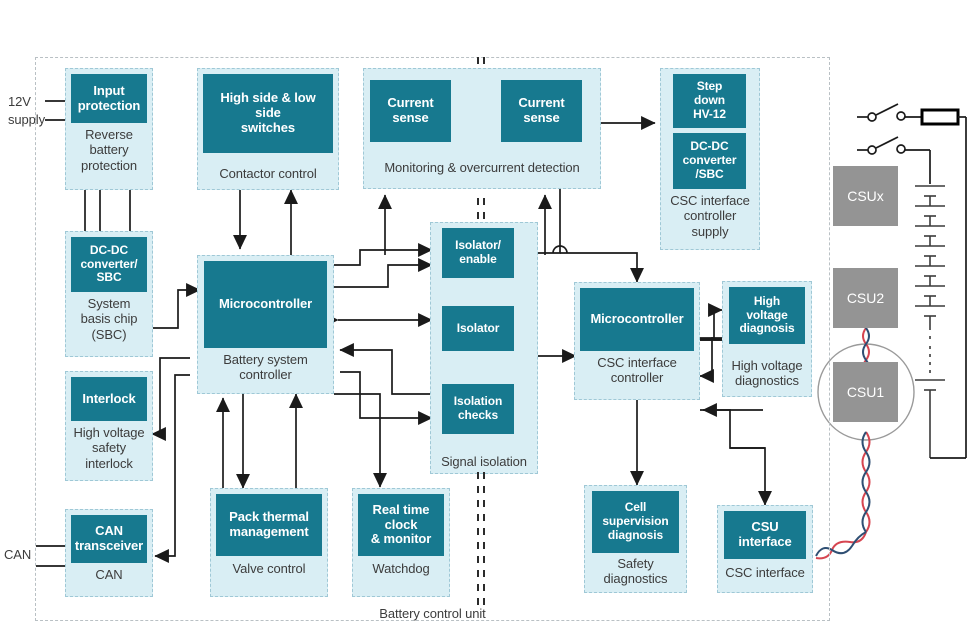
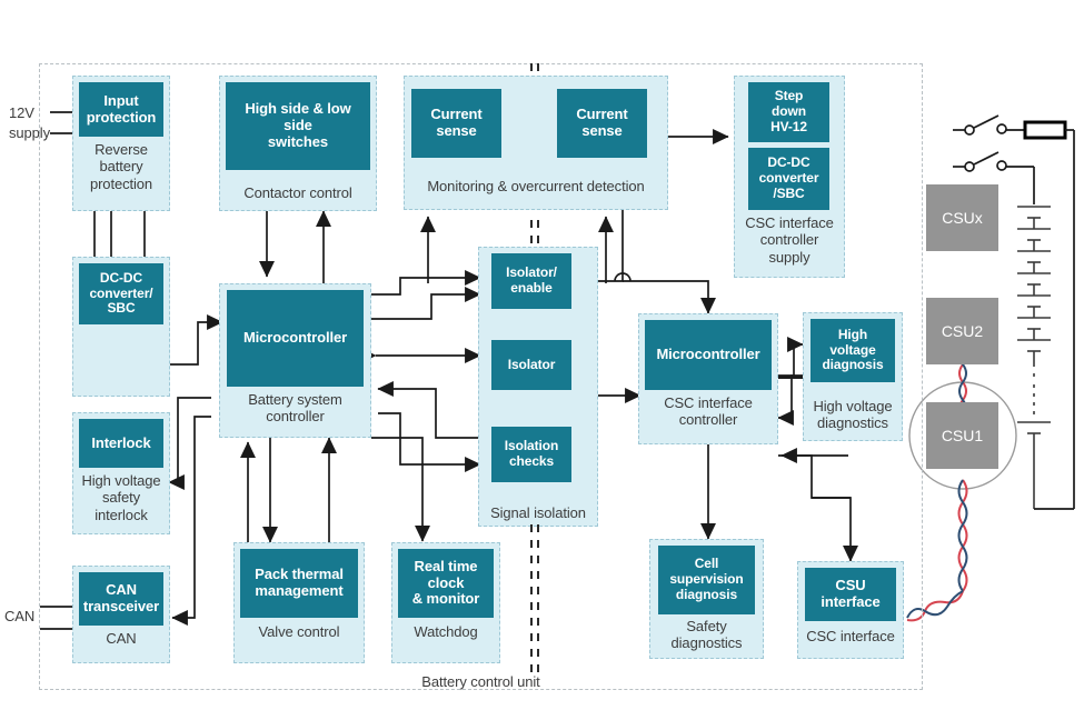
  Input
  protection
  Reverse
  battery
  protection
  DC-DC
  converter/
  SBC
- System
- basis chip
- (SBC)
  Interlock
  High voltage
  safety
  interlock
  CAN
  transceiver
  CAN
  High side & low
  side
  switches
  Contactor control
  Microcontroller
  Battery system
  controller
  Pack thermal
  management
  Valve control
  Real time
  clock
  & monitor
  Watchdog
  Current
  sense
  Current
  sense
  Monitoring & overcurrent detection
  Isolator/
  enable
  Isolator
  Isolation
  checks
  Signal isolation
  Step
  down
  HV-12
  DC-DC
  converter
  /SBC
  CSC interface
  controller
  supply
  Microcontroller
  CSC interface
  controller
  High
  voltage
  diagnosis
  High voltage
  diagnostics
  Cell
  supervision
  diagnosis
  Safety
  diagnostics
  CSU
  interface
  CSC interface
  12V
  supply
  CAN
  CSUx
  CSU2
  CSU1
  Battery control unit
